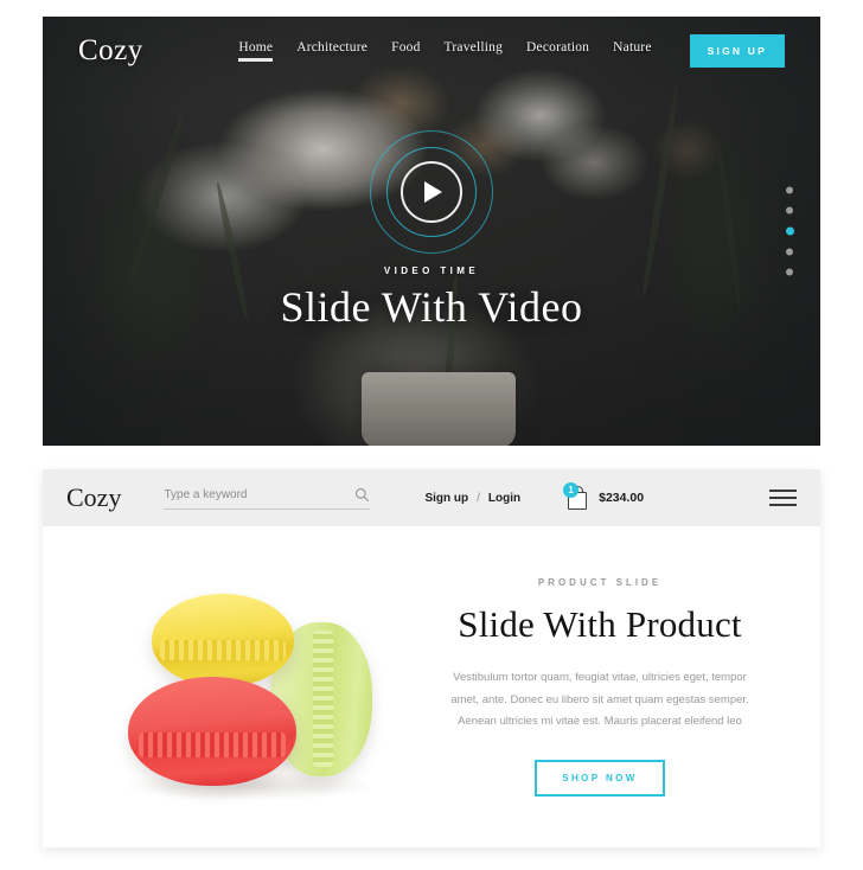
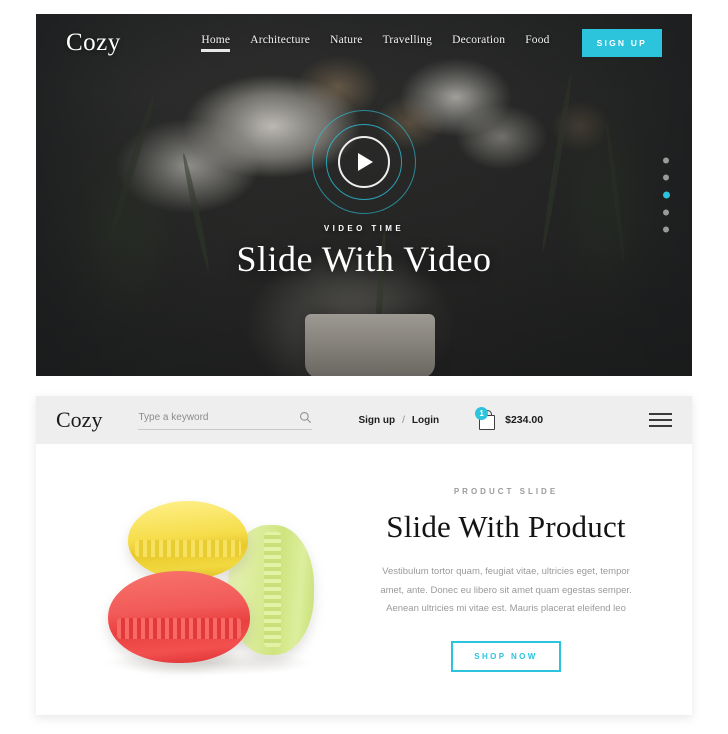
  Cozy
  Home
  Architecture
- Food
+ Nature
  Travelling
  Decoration
- Nature
+ Food
  SIGN UP
  VIDEO TIME
  Slide With Video
  Cozy
  Type a keyword
  Sign up
  /
  Login
  1
  $234.00
  PRODUCT SLIDE
  Slide With Product
  Vestibulum tortor quam, feugiat vitae, ultricies eget, tempor amet, ante. Donec eu libero sit amet quam egestas semper. Aenean ultricies mi vitae est. Mauris placerat eleifend leo
  SHOP NOW
